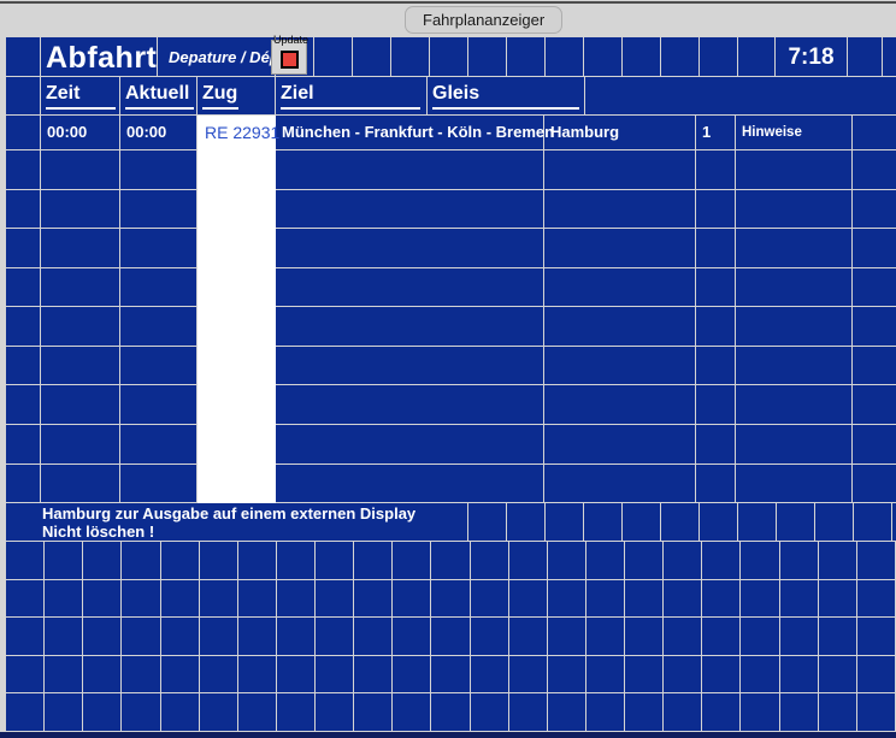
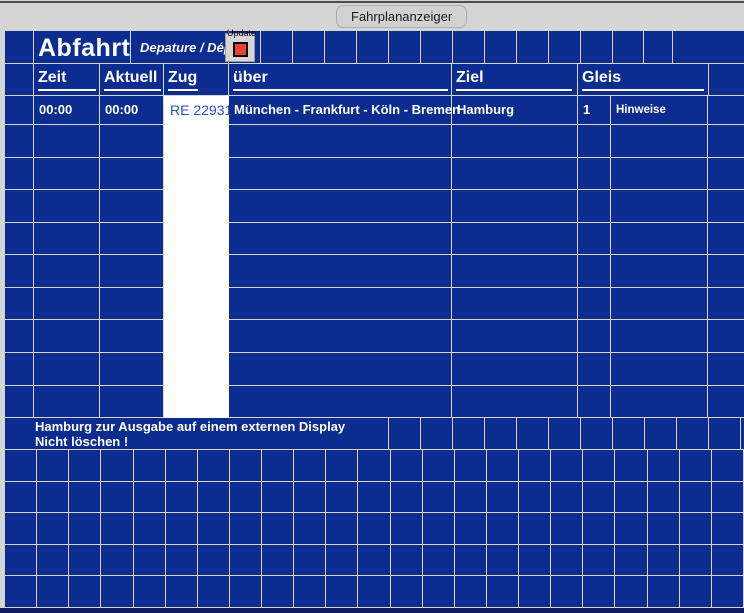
  Fahrplananzeiger
  Abfahrt
  Depature / Dé
- 7:18
  Zeit
  Aktuell
  Zug
+ über
  Ziel
  Gleis
  00:00
  00:00
  München - Frankfurt - Köln - Bremen
  Hamburg
  1
  Hinweise
  Hamburg zur Ausgabe auf einem externen Display
  Nicht löschen !
  RE 22931
  Update
